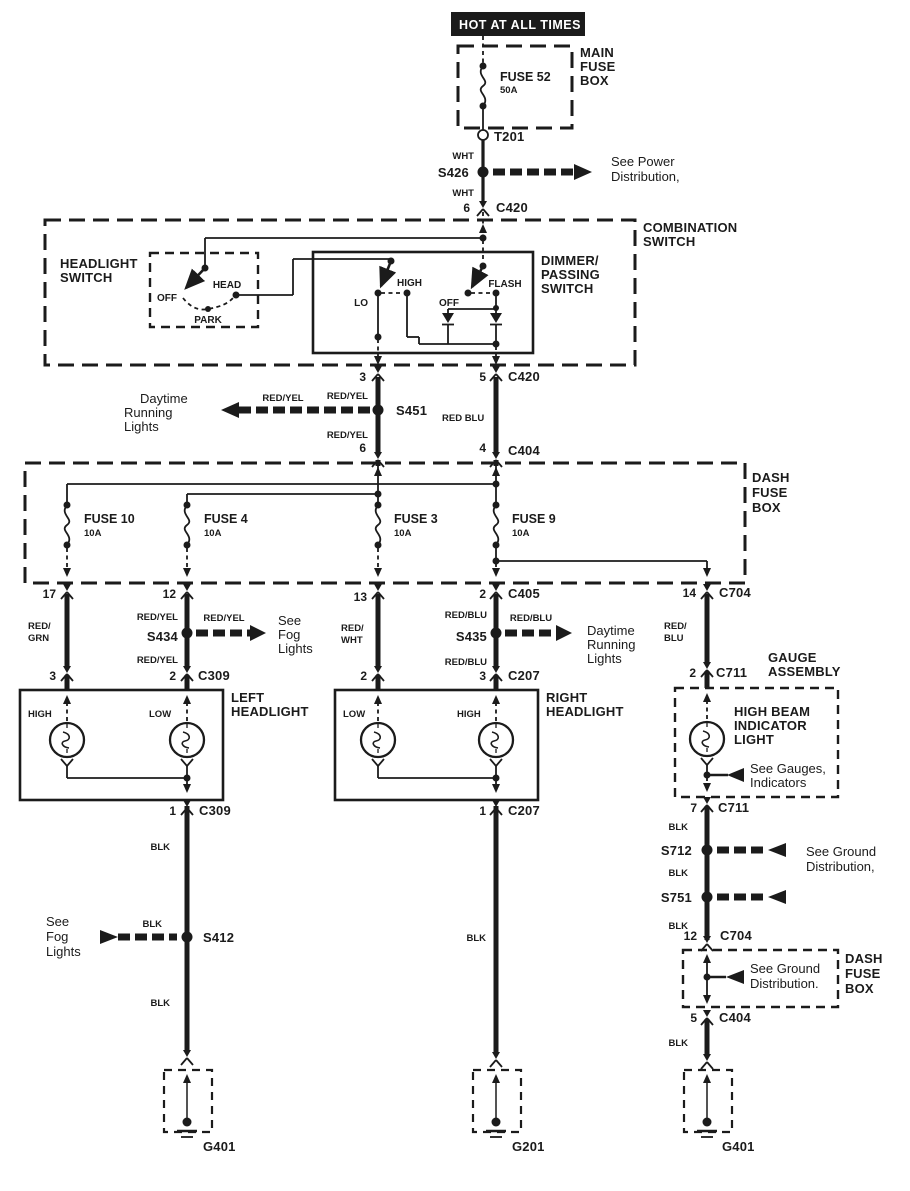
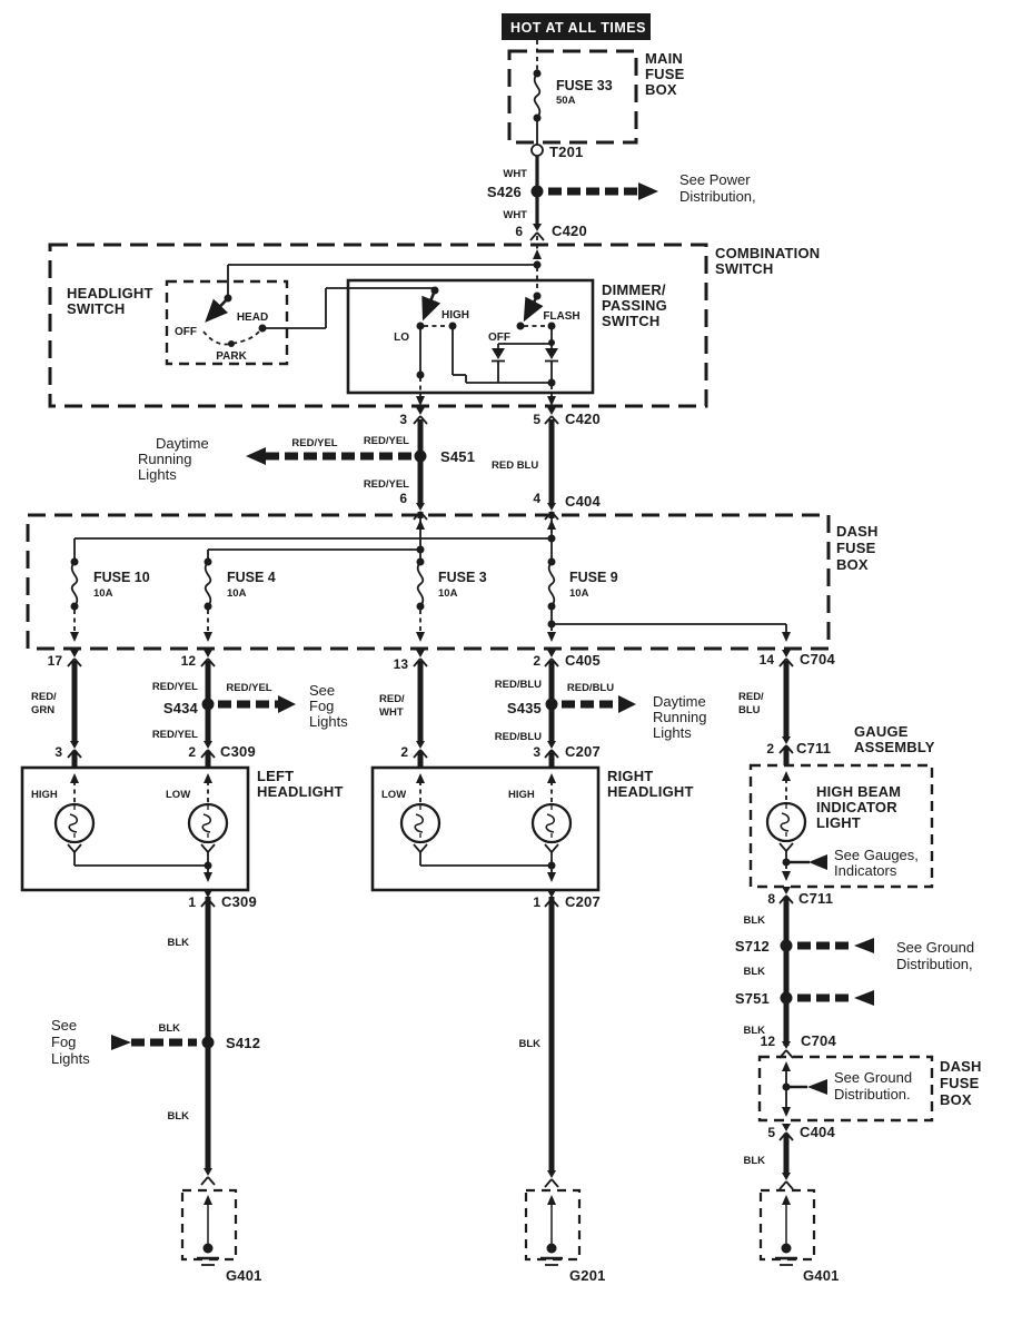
  HOT AT ALL TIMES
  MAIN
  FUSE
  BOX
- FUSE 52
+ FUSE 33
  50A
  T201
  WHT
  S426
  See Power
  Distribution,
  WHT
  6
  C420
  COMBINATION
  SWITCH
  HEADLIGHT
  SWITCH
  OFF
  PARK
  HEAD
  DIMMER/
  PASSING
  SWITCH
  LO
  HIGH
  OFF
  FLASH
  3
  5
  C420
  RED/YEL
  S451
  RED/YEL
  RED/YEL
  Daytime
  Running
  Lights
  RED BLU
  6
  4
  C404
  DASH
  FUSE
  BOX
  FUSE 10
  10A
  FUSE 4
  10A
  FUSE 3
  10A
  FUSE 9
  10A
  17
  12
  13
  2
  C405
  14
  C704
  RED/
  GRN
  RED/YEL
  S434
  RED/YEL
  See
  Fog
  Lights
  RED/YEL
  RED/
  WHT
  RED/BLU
  S435
  RED/BLU
  Daytime
  Running
  Lights
  RED/BLU
  RED/
  BLU
  3
  2
  C309
  2
  3
  C207
  2
  C711
  GAUGE
  ASSEMBLY
  LEFT
  HEADLIGHT
  HIGH
  LOW
  1
  C309
  RIGHT
  HEADLIGHT
  LOW
  HIGH
  1
  C207
  HIGH BEAM
  INDICATOR
  LIGHT
  See Gauges,
  Indicators
- 7
+ 8
  C711
  BLK
  S712
  See Ground
  Distribution,
  BLK
  S751
  BLK
  12
  C704
  DASH
  FUSE
  BOX
  See Ground
  Distribution.
  5
  C404
  BLK
  G401
  BLK
  BLK
  S412
  See
  Fog
  Lights
  BLK
  G401
  BLK
  G201
